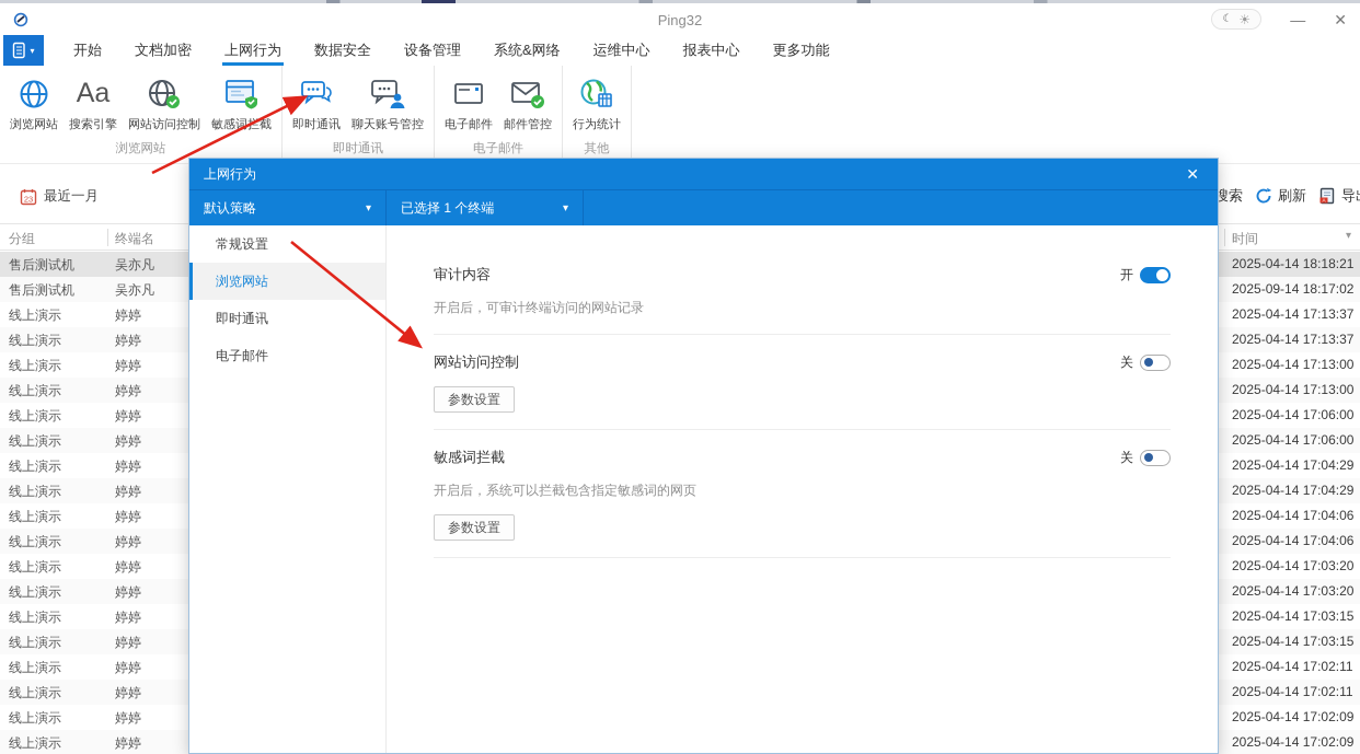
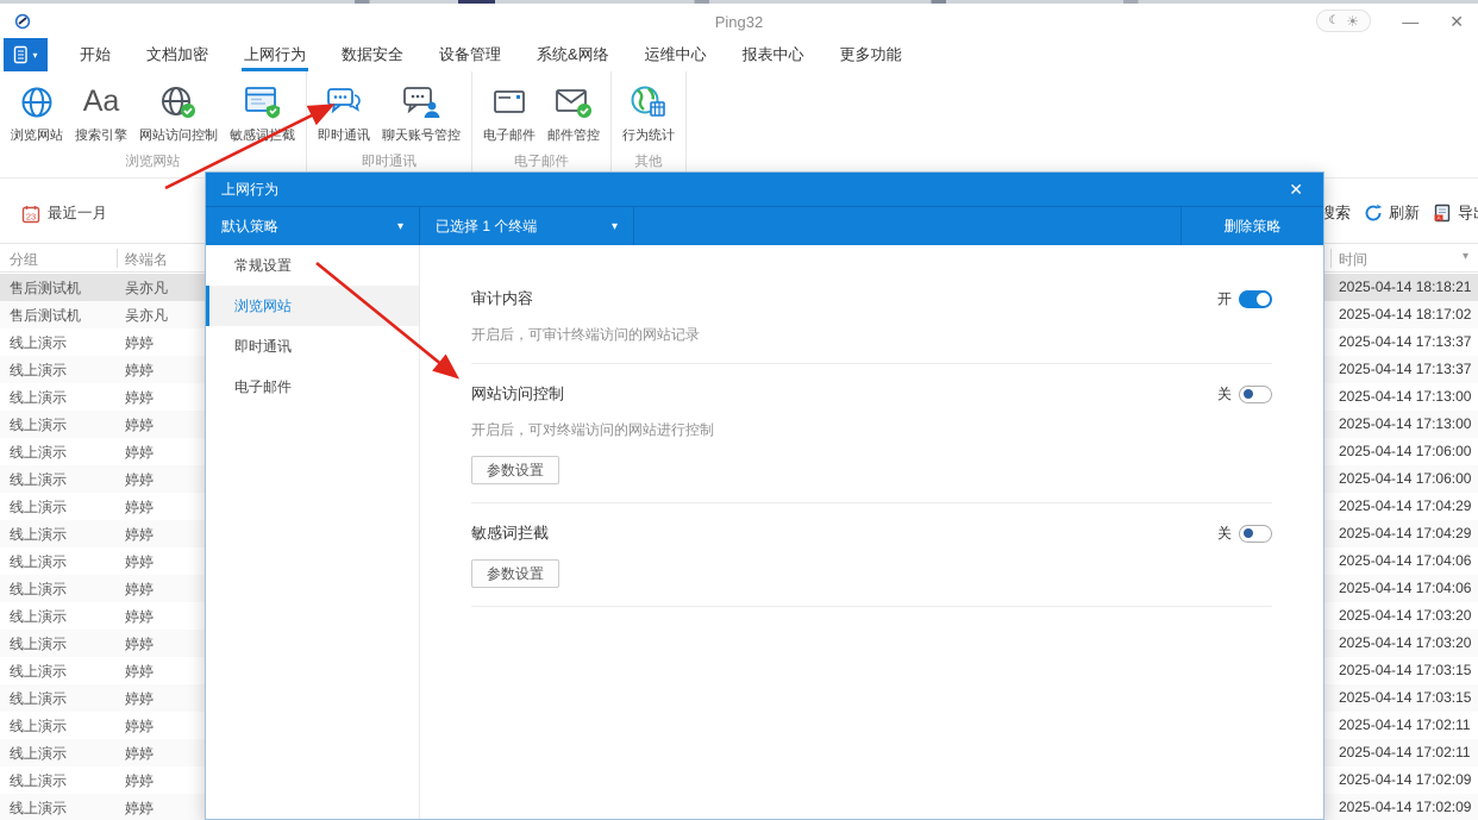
  Ping32
  ☾
  ☀
  —
  ✕
  ▾
  开始
  文档加密
  上网行为
  数据安全
  设备管理
  系统&网络
  运维中心
  报表中心
  更多功能
  浏览网站
  Aa
  搜索引擎
  网站访问控制
  敏感词拦截
  浏览网站
  即时通讯
  聊天账号管控
  即时通讯
  电子邮件
  邮件管控
  电子邮件
  行为统计
  其他
  23
  最近一月
  搜索
  刷新
  分组
  终端名
  时间
  ▾
  售后测试机
  吴亦凡
  2025-04-14 18:18:21
  售后测试机
  吴亦凡
- 2025-09-14 18:17:02
+ 2025-04-14 18:17:02
  线上演示
  婷婷
  2025-04-14 17:13:37
  线上演示
  婷婷
  2025-04-14 17:13:37
  线上演示
  婷婷
  2025-04-14 17:13:00
  线上演示
  婷婷
  2025-04-14 17:13:00
  线上演示
  婷婷
  2025-04-14 17:06:00
  线上演示
  婷婷
  2025-04-14 17:06:00
  线上演示
  婷婷
  2025-04-14 17:04:29
  线上演示
  婷婷
  2025-04-14 17:04:29
  线上演示
  婷婷
  2025-04-14 17:04:06
  线上演示
  婷婷
  2025-04-14 17:04:06
  线上演示
  婷婷
  2025-04-14 17:03:20
  线上演示
  婷婷
  2025-04-14 17:03:20
  线上演示
  婷婷
  2025-04-14 17:03:15
  线上演示
  婷婷
  2025-04-14 17:03:15
  线上演示
  婷婷
  2025-04-14 17:02:11
  线上演示
  婷婷
  2025-04-14 17:02:11
  线上演示
  婷婷
  2025-04-14 17:02:09
  线上演示
  婷婷
  2025-04-14 17:02:09
  上网行为
  ✕
  默认策略
  ▾
  已选择 1 个终端
  ▾
+ 删除策略
  常规设置
  浏览网站
  即时通讯
  电子邮件
  审计内容
  开
  开启后，可审计终端访问的网站记录
  网站访问控制
  关
+ 开启后，可对终端访问的网站进行控制
  参数设置
  敏感词拦截
  关
- 开启后，系统可以拦截包含指定敏感词的网页
  参数设置
